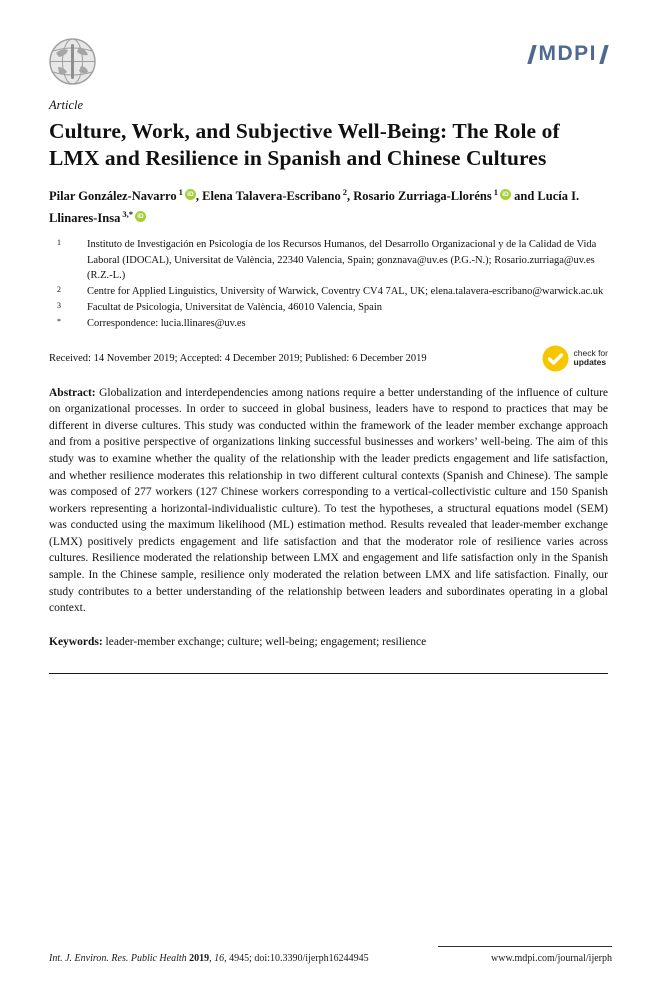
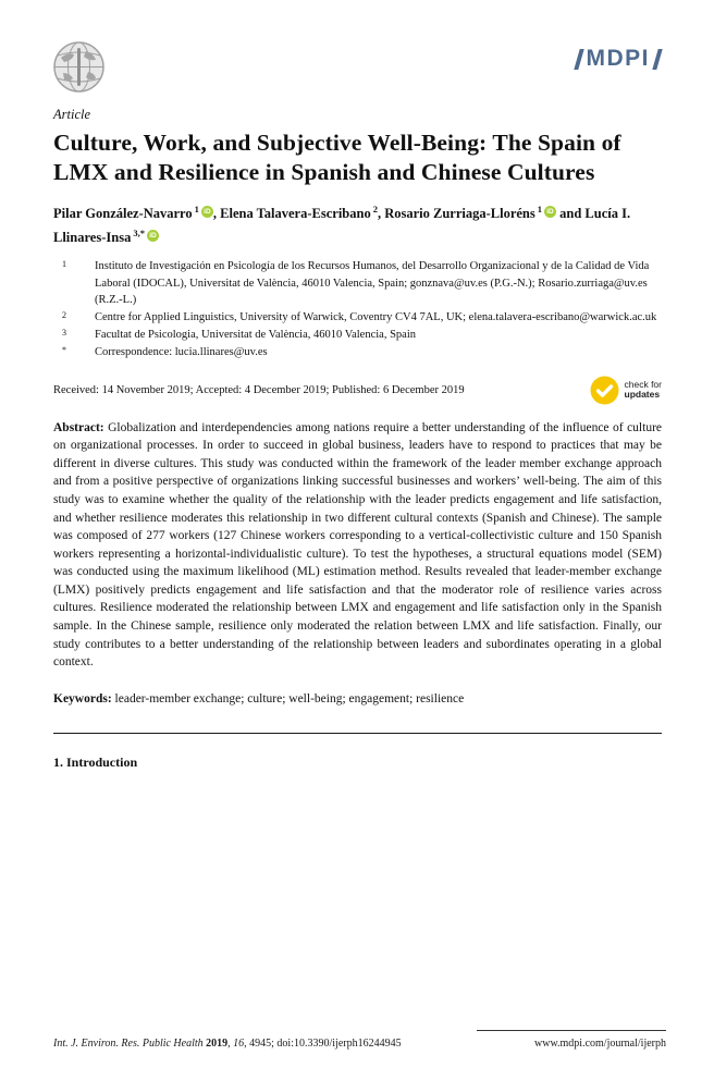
  MDPI
  Article
- Culture, Work, and Subjective Well-Being: The Role of LMX and Resilience in Spanish and Chinese Cultures
+ Culture, Work, and Subjective Well-Being: The Spain of LMX and Resilience in Spanish and Chinese Cultures
  Pilar González-Navarro 1 , Elena Talavera-Escribano 2, Rosario Zurriaga-Lloréns 1 and Lucía I. Llinares-Insa 3,*
  1
- Instituto de Investigación en Psicología de los Recursos Humanos, del Desarrollo Organizacional y de la Calidad de Vida Laboral (IDOCAL), Universitat de València, 22340 Valencia, Spain; gonznava@uv.es (P.G.-N.); Rosario.zurriaga@uv.es (R.Z.-L.)
+ Instituto de Investigación en Psicología de los Recursos Humanos, del Desarrollo Organizacional y de la Calidad de Vida Laboral (IDOCAL), Universitat de València, 46010 Valencia, Spain; gonznava@uv.es (P.G.-N.); Rosario.zurriaga@uv.es (R.Z.-L.)
  2
  Centre for Applied Linguistics, University of Warwick, Coventry CV4 7AL, UK; elena.talavera-escribano@warwick.ac.uk
  3
  Facultat de Psicologia, Universitat de València, 46010 Valencia, Spain
  *
  Correspondence: lucia.llinares@uv.es
  Received: 14 November 2019; Accepted: 4 December 2019; Published: 6 December 2019
  check for
  updates
  Abstract: Globalization and interdependencies among nations require a better understanding of the influence of culture on organizational processes. In order to succeed in global business, leaders have to respond to practices that may be different in diverse cultures. This study was conducted within the framework of the leader member exchange approach and from a positive perspective of organizations linking successful businesses and workers’ well-being. The aim of this study was to examine whether the quality of the relationship with the leader predicts engagement and life satisfaction, and whether resilience moderates this relationship in two different cultural contexts (Spanish and Chinese). The sample was composed of 277 workers (127 Chinese workers corresponding to a vertical-collectivistic culture and 150 Spanish workers representing a horizontal-individualistic culture). To test the hypotheses, a structural equations model (SEM) was conducted using the maximum likelihood (ML) estimation method. Results revealed that leader-member exchange (LMX) positively predicts engagement and life satisfaction and that the moderator role of resilience varies across cultures. Resilience moderated the relationship between LMX and engagement and life satisfaction only in the Spanish sample. In the Chinese sample, resilience only moderated the relation between LMX and life satisfaction. Finally, our study contributes to a better understanding of the relationship between leaders and subordinates operating in a global context.
  Keywords: leader-member exchange; culture; well-being; engagement; resilience
+ 1. Introduction
  Int. J. Environ. Res. Public Health 2019, 16, 4945; doi:10.3390/ijerph16244945
  www.mdpi.com/journal/ijerph
